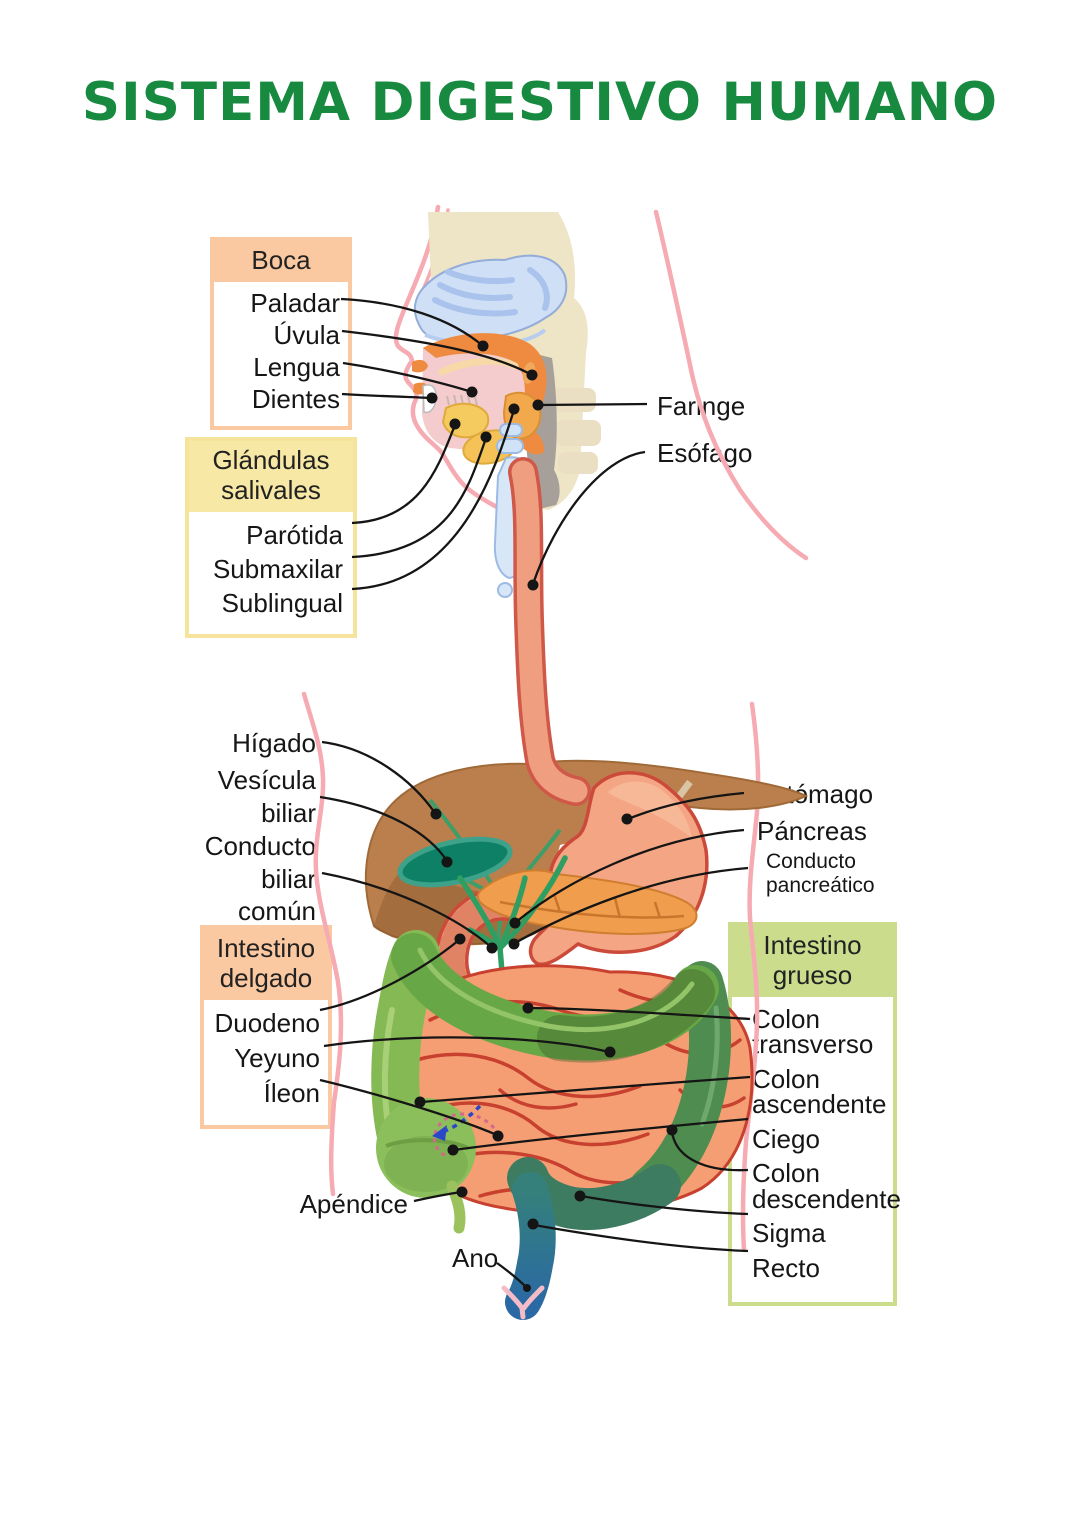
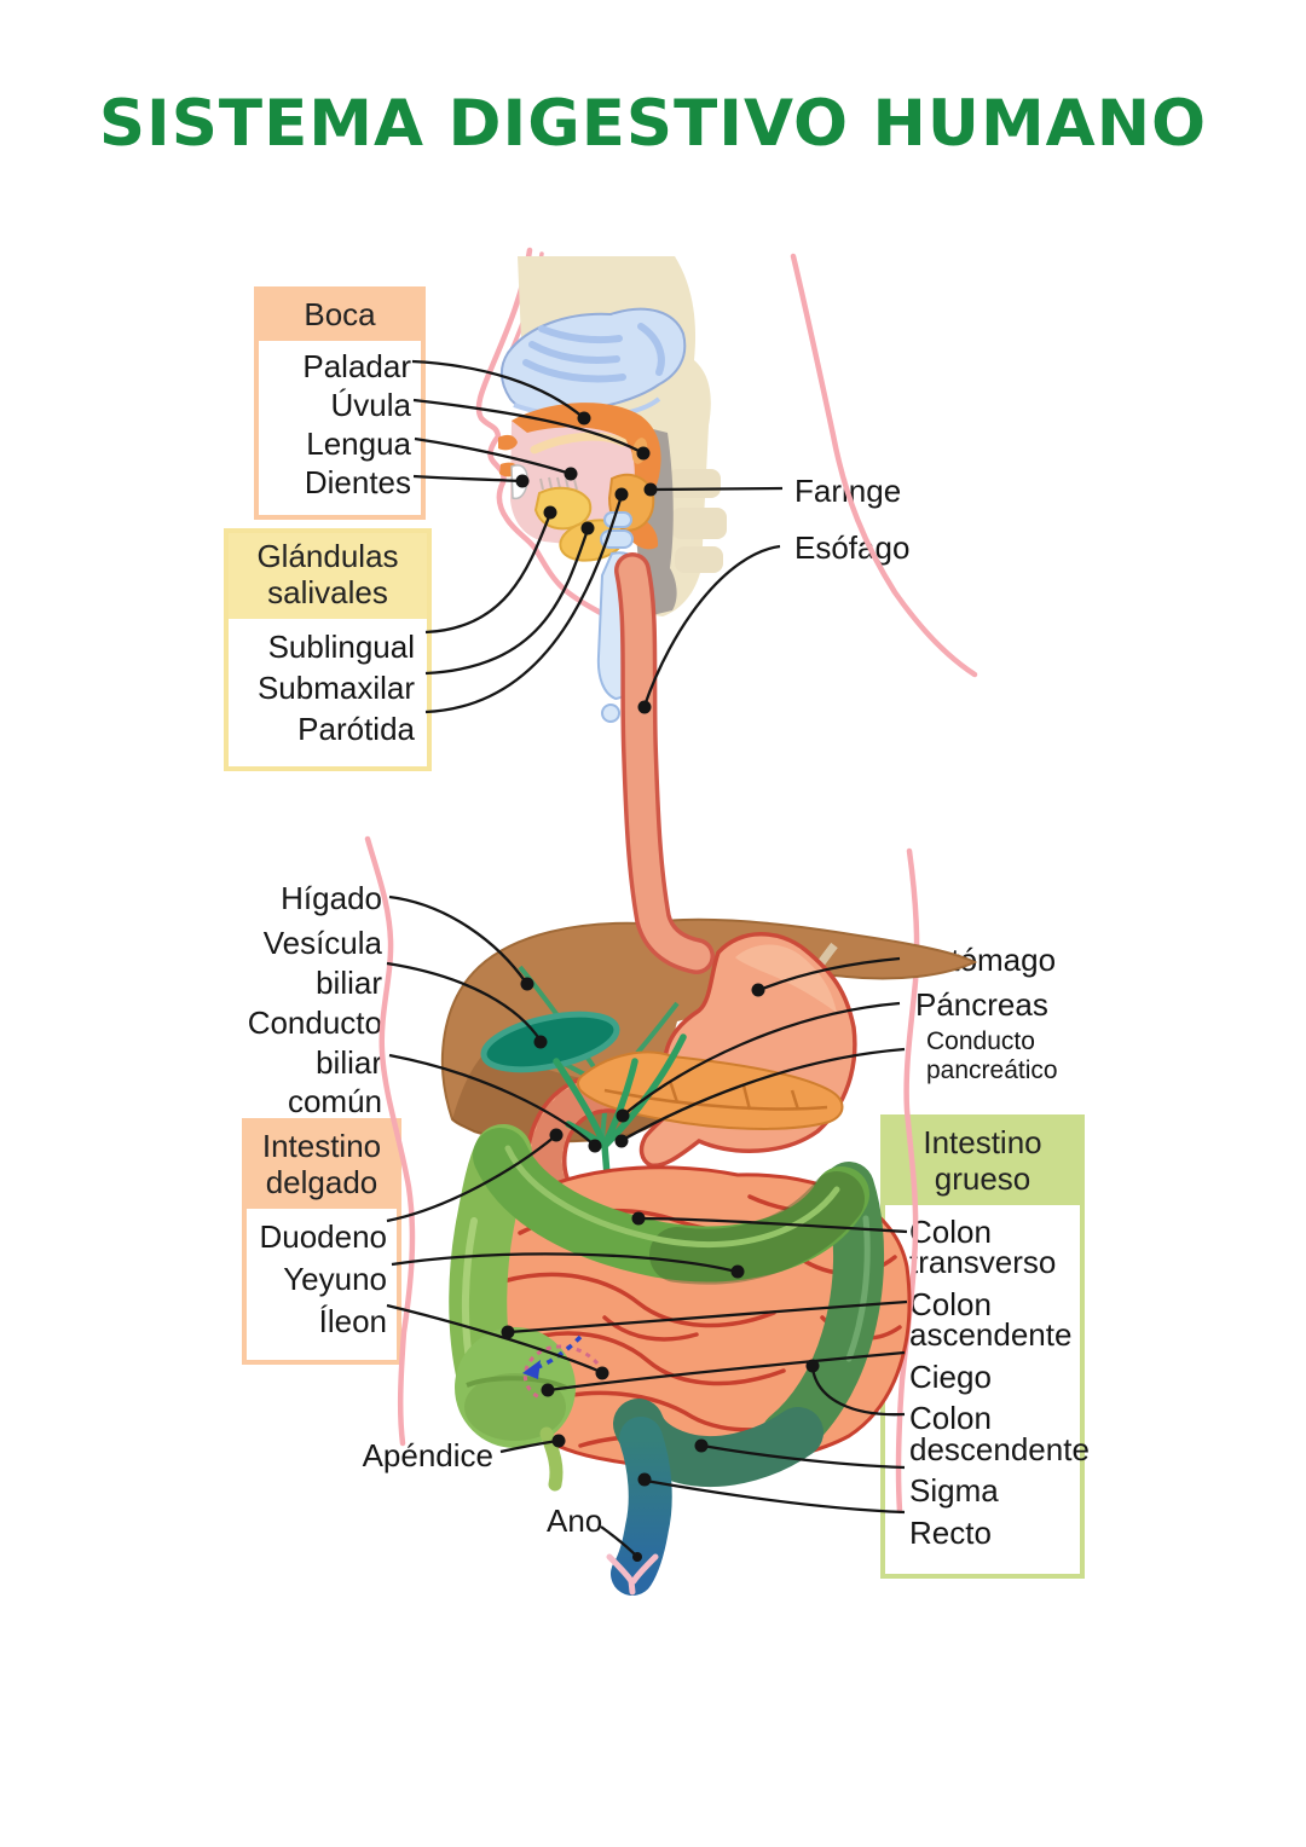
  SISTEMA DIGESTIVO HUMANO
  Boca
  Paladar
  Úvula
  Lengua
  Dientes
  Glándulas salivales
- Parótida
+ Sublingual
  Submaxilar
- Sublingual
+ Parótida
  Intestino delgado
  Duodeno
  Yeyuno
  Íleon
  Intestino grueso
  Colon ransverso
  Colon ascendente
  Ciego
  Colon descendent
  Sigma
  Recto
  Farnge
  Esófago
  Hígado
  Vesícula biliar
  Conducto biliar común
  Páncreas
  Conducto pancreático
  Apéndice
  Ano
